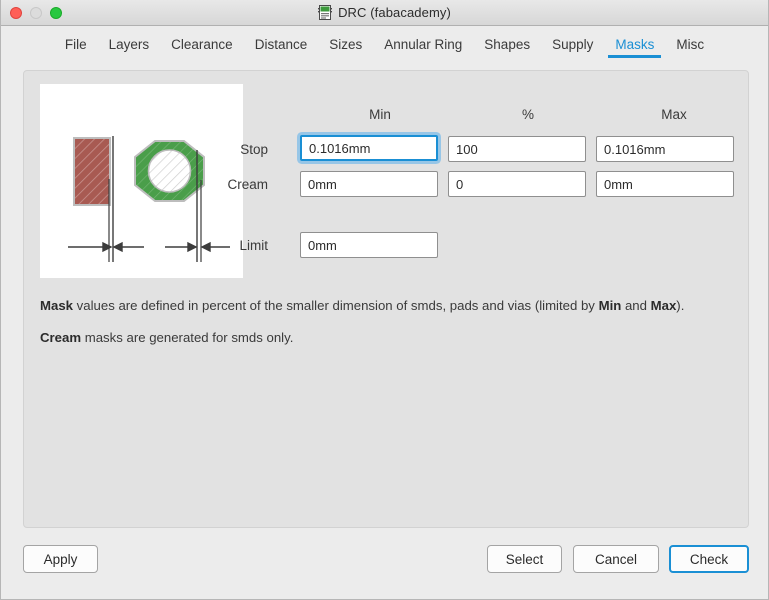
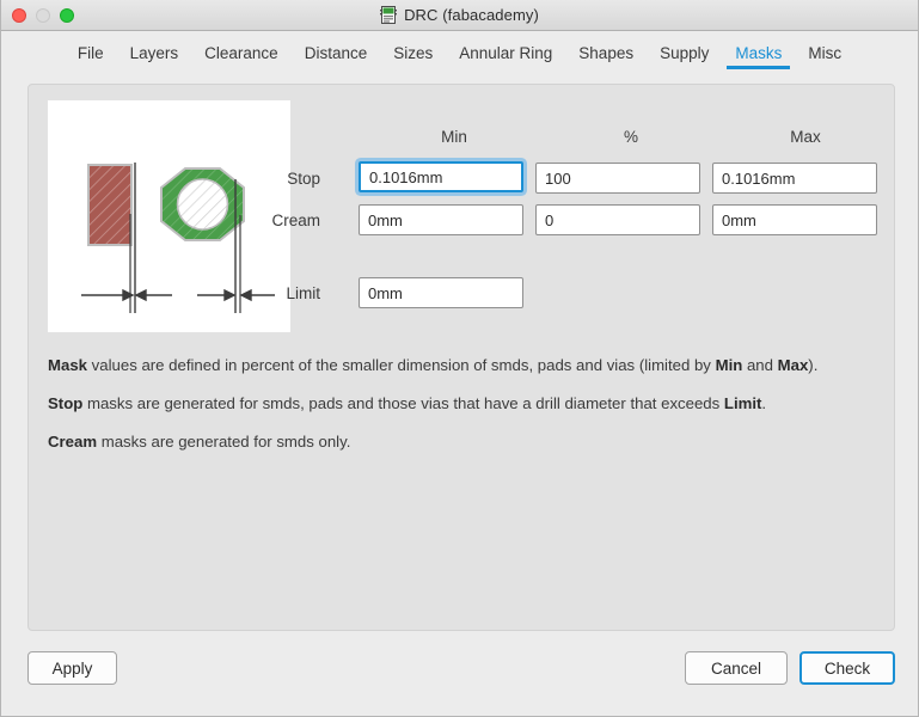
  DRC (fabacademy)
  File
  Layers
  Clearance
  Distance
  Sizes
  Annular Ring
  Shapes
  Supply
  Masks
  Misc
  Min
  %
  Max
  Stop
  0.1016mm
  100
  0.1016mm
  Cream
  0mm
  0
  0mm
  Limit
  0mm
  Mask values are defined in percent of the smaller dimension of smds, pads and vias (limited by Min and Max).
+ Stop masks are generated for smds, pads and those vias that have a drill diameter that exceeds Limit.
  Cream masks are generated for smds only.
  Apply
- Select
  Cancel
  Check
